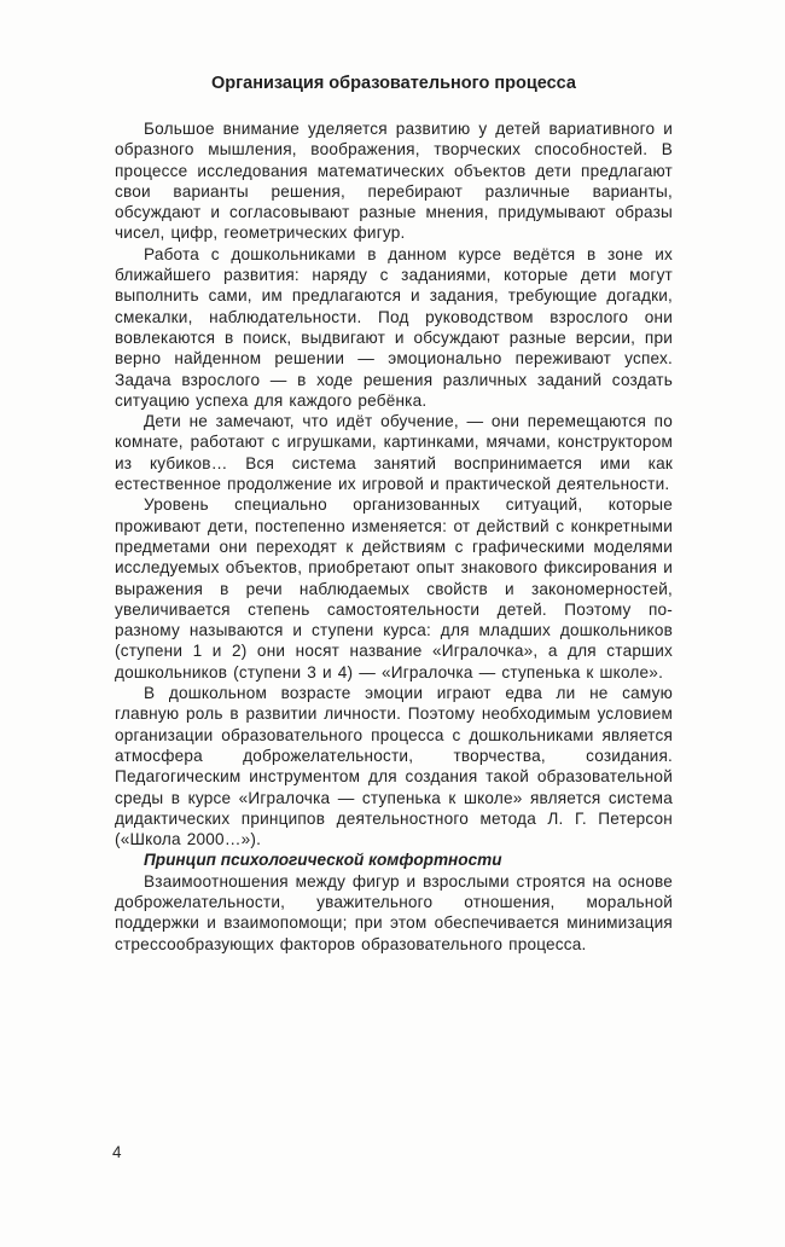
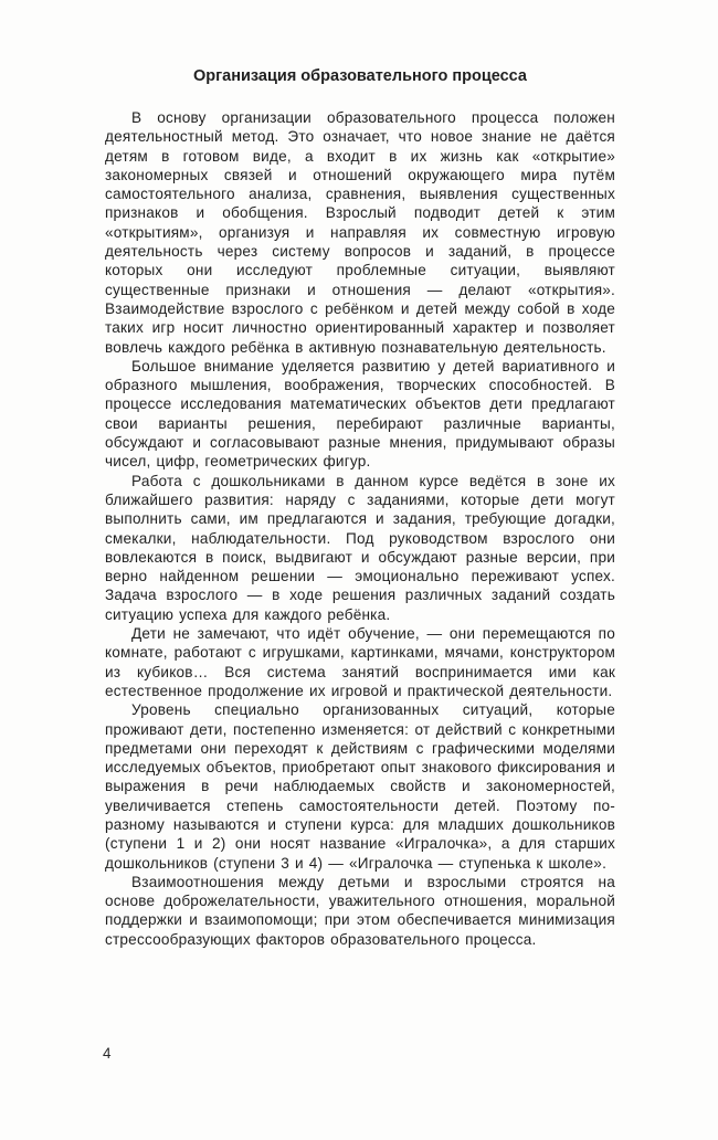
  Организация образовательного процесса
+ В основу организации образовательного процесса положен деятельностный метод. Это означает, что новое знание не даётся детям в готовом виде, а входит в их жизнь как «открытие» закономерных связей и отношений окружающего мира путём самостоятельного анализа, сравнения, выявления существенных признаков и обобщения. Взрослый подводит детей к этим «открытиям», организуя и направляя их совместную игровую деятельность через систему вопросов и заданий, в процессе которых они исследуют проблемные ситуации, выявляют существенные признаки и отношения — делают «открытия». Взаимодействие взрослого с ребёнком и детей между собой в ходе таких игр носит личностно ориентированный характер и позволяет вовлечь каждого ребёнка в активную познавательную деятельность.
  Большое внимание уделяется развитию у детей вариативного и образного мышления, воображения, творческих способностей. В процессе исследования математических объектов дети предлагают свои варианты решения, перебирают различные варианты, обсуждают и согласовывают разные мнения, придумывают образы чисел, цифр, геометрических фигур.
  Работа с дошкольниками в данном курсе ведётся в зоне их ближайшего развития: наряду с заданиями, которые дети могут выполнить сами, им предлагаются и задания, требующие догадки, смекалки, наблюдательности. Под руководством взрослого они вовлекаются в поиск, выдвигают и обсуждают разные версии, при верно найденном решении — эмоционально переживают успех. Задача взрослого — в ходе решения различных заданий создать ситуацию успеха для каждого ребёнка.
  Дети не замечают, что идёт обучение, — они перемещаются по комнате, работают с игрушками, картинками, мячами, конструктором из кубиков… Вся система занятий воспринимается ими как естественное продолжение их игровой и практической деятельности.
  Уровень специально организованных ситуаций, которые проживают дети, постепенно изменяется: от действий с конкретными предметами они переходят к действиям с графическими моделями исследуемых объектов, приобретают опыт знакового фиксирования и выражения в речи наблюдаемых свойств и закономерностей, увеличивается степень самостоятельности детей. Поэтому по-разному называются и ступени курса: для младших дошкольников (ступени 1 и 2) они носят название «Игралочка», а для старших дошкольников (ступени 3 и 4) — «Игралочка — ступенька к школе».
- В дошкольном возрасте эмоции играют едва ли не самую главную роль в развитии личности. Поэтому необходимым условием организации образовательного процесса с дошкольниками является атмосфера доброжелательности, творчества, созидания. Педагогическим инструментом для создания такой образовательной среды в курсе «Игралочка — ступенька к школе» является система дидактических принципов деятельностного метода Л. Г. Петерсон («Школа 2000…»).
- Принцип психологической комфортности
- Взаимоотношения между фигур и взрослыми строятся на основе доброжелательности, уважительного отношения, моральной поддержки и взаимопомощи; при этом обеспечивается минимизация стрессообразующих факторов образовательного процесса.
+ Взаимоотношения между детьми и взрослыми строятся на основе доброжелательности, уважительного отношения, моральной поддержки и взаимопомощи; при этом обеспечивается минимизация стрессообразующих факторов образовательного процесса.
  4
